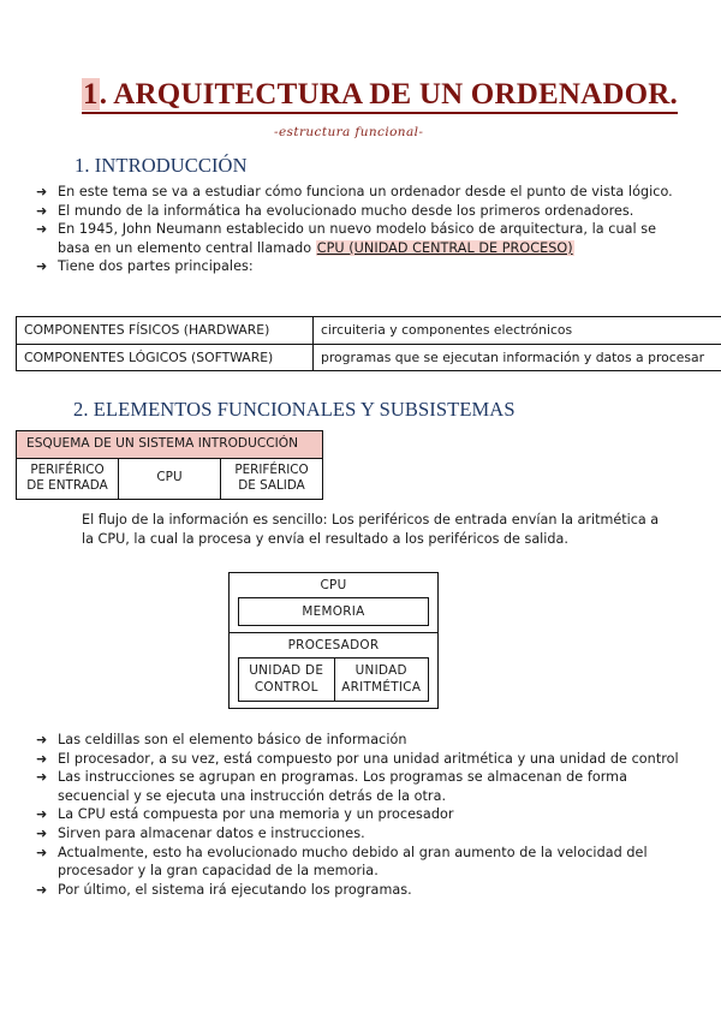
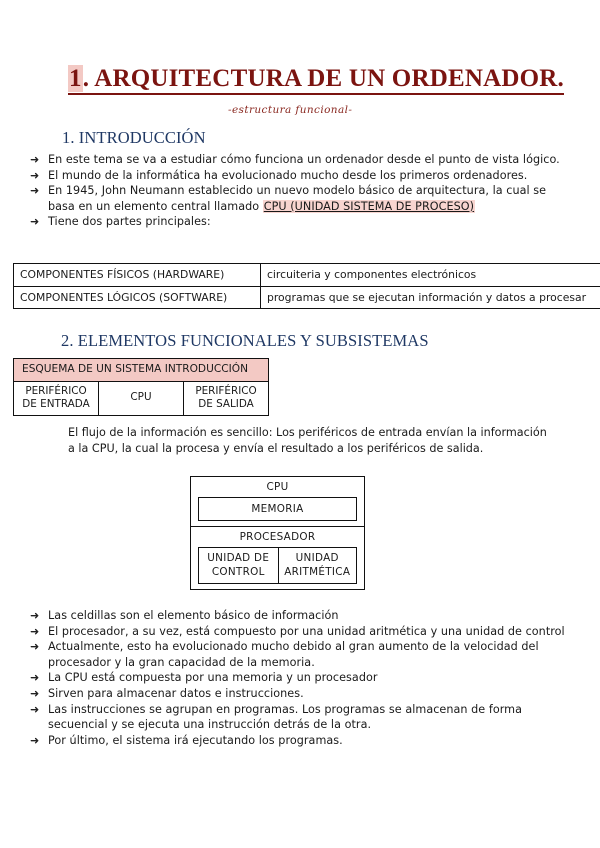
  1. ARQUITECTURA DE UN ORDENADOR.
  -estructura funcional-
  1. INTRODUCCIÓN
  ➜
  En este tema se va a estudiar cómo funciona un ordenador desde el punto de vista lógico.
  ➜
  El mundo de la informática ha evolucionado mucho desde los primeros ordenadores.
  ➜
- En 1945, John Neumann establecido un nuevo modelo básico de arquitectura, la cual se basa en un elemento central llamado CPU (UNIDAD CENTRAL DE PROCESO)
+ En 1945, John Neumann establecido un nuevo modelo básico de arquitectura, la cual se basa en un elemento central llamado CPU (UNIDAD SISTEMA DE PROCESO)
  ➜
  Tiene dos partes principales:
  COMPONENTES FÍSICOS (HARDWARE)	circuiteria y componentes electrónicos
  COMPONENTES LÓGICOS (SOFTWARE)	programas que se ejecutan información y datos a procesar
  2. ELEMENTOS FUNCIONALES Y SUBSISTEMAS
  ESQUEMA DE UN SISTEMA INTRODUCCIÓN
  PERIFÉRICO DE ENTRADA	CPU	PERIFÉRICO DE SALIDA
- El flujo de la información es sencillo: Los periféricos de entrada envían la aritmética a la CPU, la cual la procesa y envía el resultado a los periféricos de salida.
+ El flujo de la información es sencillo: Los periféricos de entrada envían la información a la CPU, la cual la procesa y envía el resultado a los periféricos de salida.
  CPU
  MEMORIA
  PROCESADOR
  UNIDAD DE CONTROL
  UNIDAD ARITMÉTICA
  ➜
  Las celdillas son el elemento básico de información
  ➜
  El procesador, a su vez, está compuesto por una unidad aritmética y una unidad de control
  ➜
- Las instrucciones se agrupan en programas. Los programas se almacenan de forma secuencial y se ejecuta una instrucción detrás de la otra.
+ Actualmente, esto ha evolucionado mucho debido al gran aumento de la velocidad del procesador y la gran capacidad de la memoria.
  ➜
  La CPU está compuesta por una memoria y un procesador
  ➜
  Sirven para almacenar datos e instrucciones.
  ➜
- Actualmente, esto ha evolucionado mucho debido al gran aumento de la velocidad del procesador y la gran capacidad de la memoria.
+ Las instrucciones se agrupan en programas. Los programas se almacenan de forma secuencial y se ejecuta una instrucción detrás de la otra.
  ➜
  Por último, el sistema irá ejecutando los programas.
